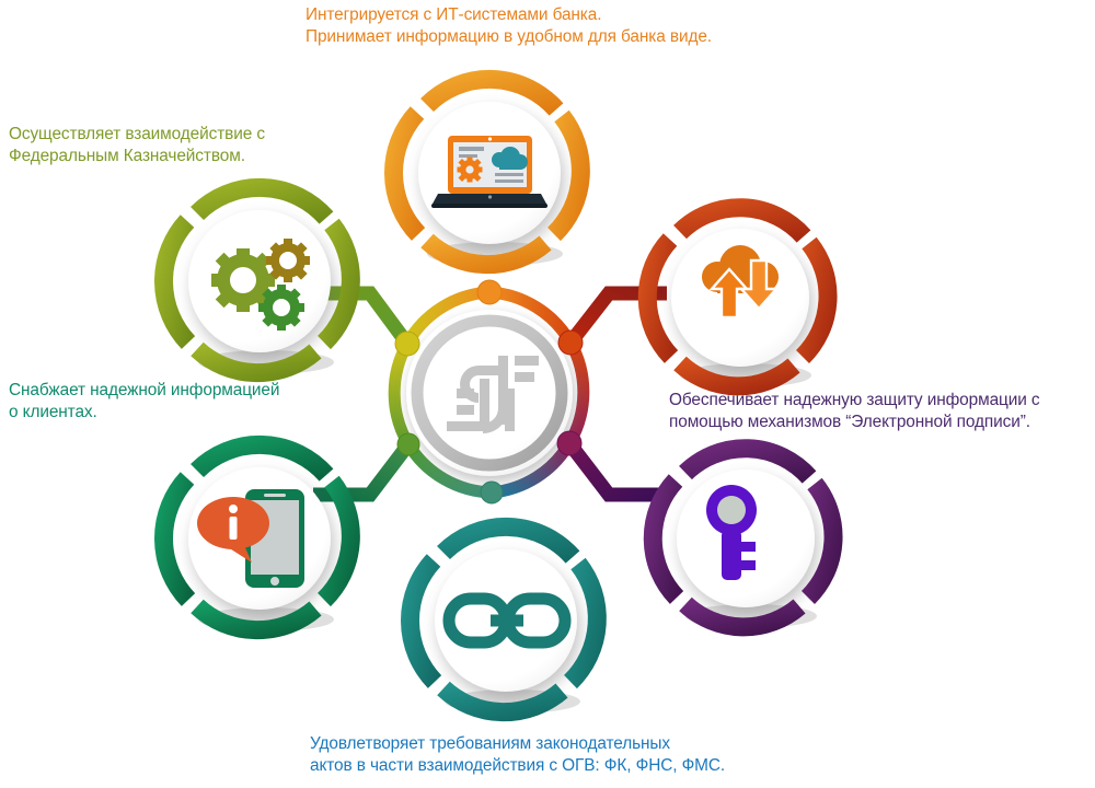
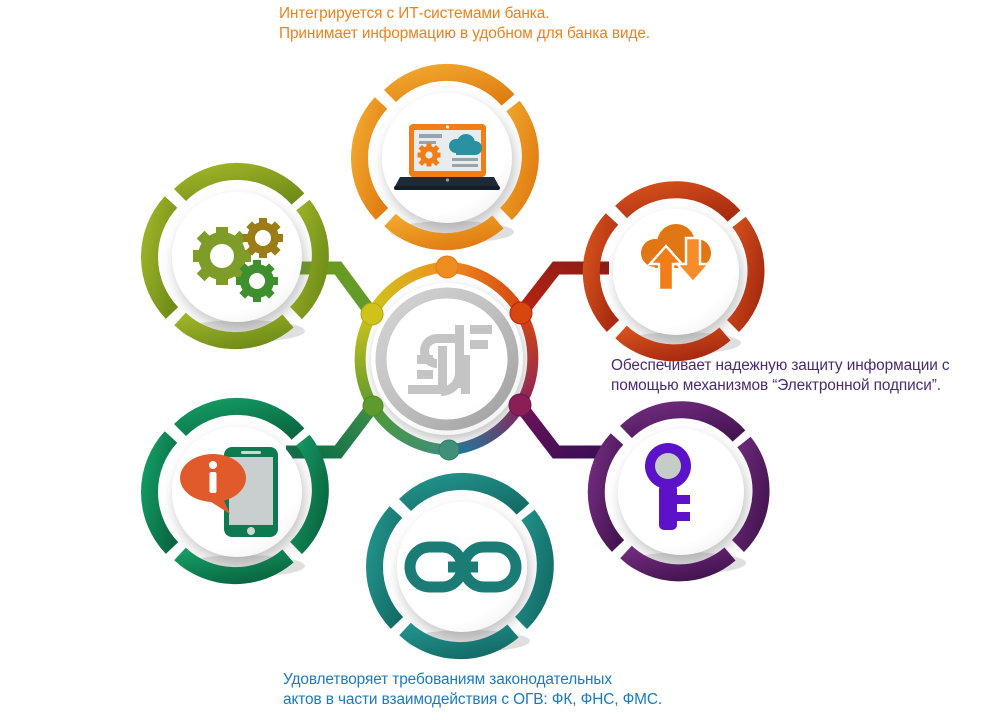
  Интегрируется с ИТ-системами банка.
  Принимает информацию в удобном для банка виде.
- Осуществляет взаимодействие с
- Федеральным Казначейством.
- Снабжает надежной информацией
- о клиентах.
  Обеспечивает надежную защиту информации с
  помощью механизмов “Электронной подписи”.
  Удовлетворяет требованиям законодательных
  актов в части взаимодействия с ОГВ: ФК, ФНС, ФМС.
